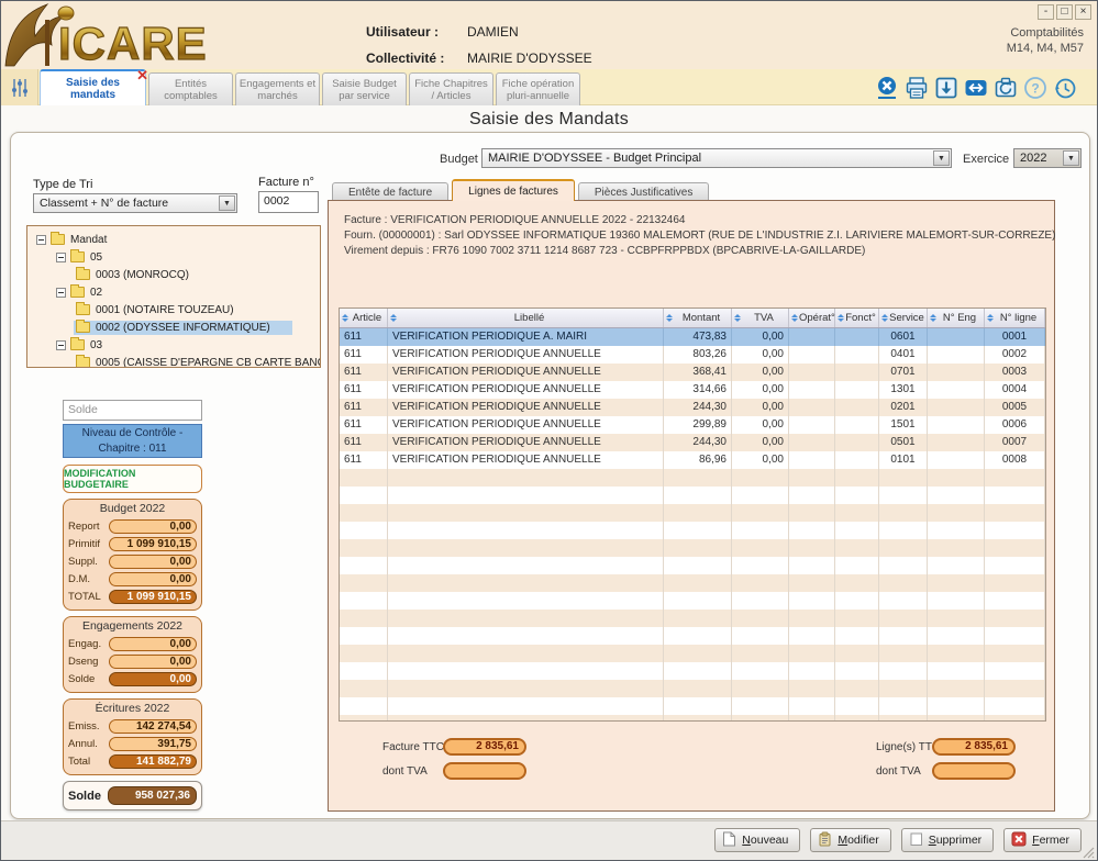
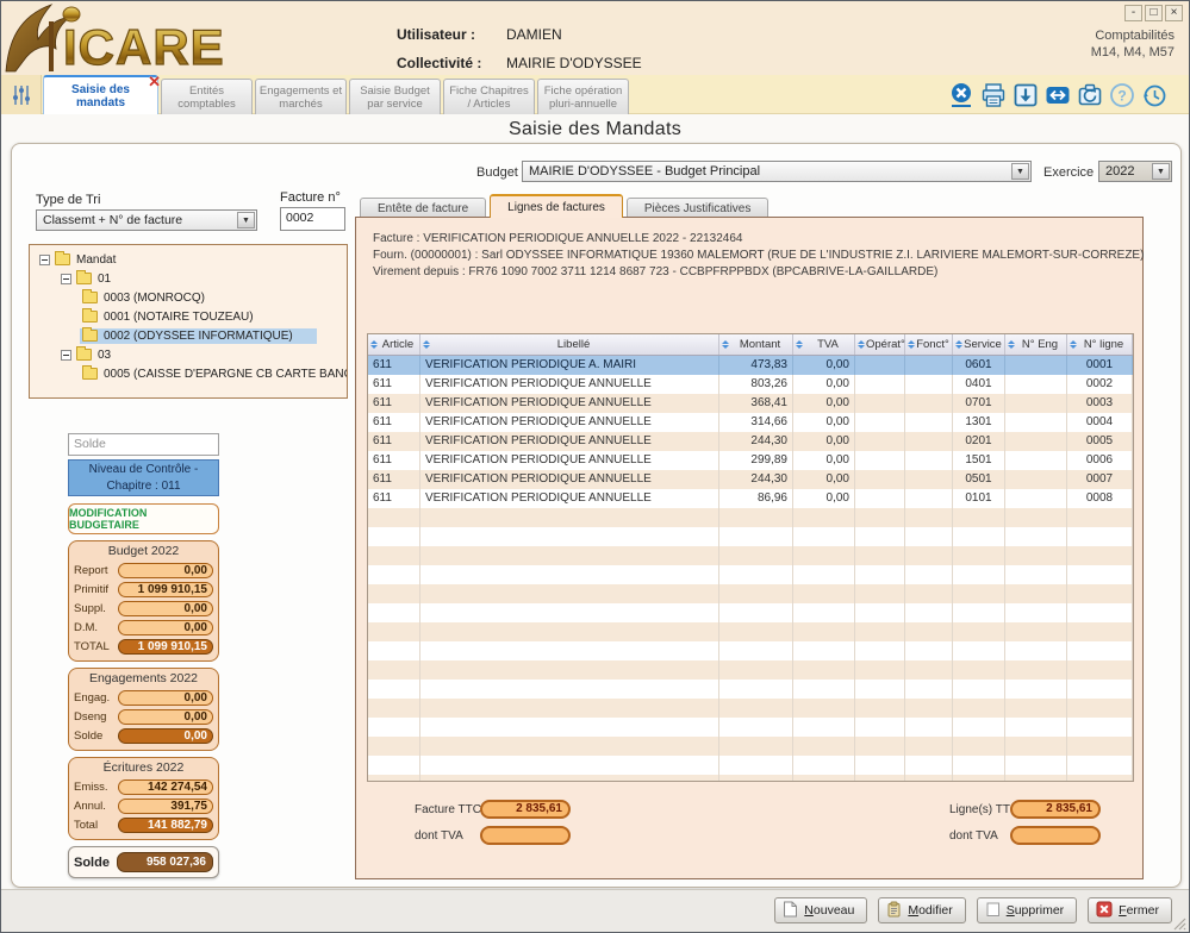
  ICARE
  Utilisateur :
  DAMIEN
  Collectivité :
  MAIRIE D'ODYSSEE
  -
  □
  ×
  Comptabilités
  M14, M4, M57
  Saisie des mandats
  ✕
  Entités comptables
  Engagements et marchés
  Saisie Budget par service
  Fiche Chapitres / Articles
  Fiche opération pluri-annuelle
  ?
  Saisie des Mandats
  Budget
  MAIRIE D'ODYSSEE - Budget Principal
  Exercice
  2022
  Type de Tri
  Classemt + N° de facture
  Facture n°
  0002
  Mandat
- 05
+ 01
  0003 (MONROCQ)
- 02
  0001 (NOTAIRE TOUZEAU)
  0002 (ODYSSEE INFORMATIQUE)
  03
  0005 (CAISSE D'EPARGNE CB CARTE BAN
  Solde
  Niveau de Contrôle -
  Chapitre : 011
  MODIFICATION BUDGETAIRE
  Budget 2022
  Report
  0,00
  Primitif
  1 099 910,15
  Suppl.
  0,00
  D.M.
  0,00
  TOTAL
  1 099 910,15
  Engagements 2022
  Engag.
  0,00
  Dseng
  0,00
  Solde
  0,00
  Écritures 2022
  Emiss.
  142 274,54
  Annul.
  391,75
  Total
  141 882,79
  Solde
  958 027,36
  Entête de facture
  Lignes de factures
  Pièces Justificatives
  Facture : VERIFICATION PERIODIQUE ANNUELLE 2022 - 22132464
  Fourn. (00000001) : Sarl ODYSSEE INFORMATIQUE 19360 MALEMORT (RUE DE L'INDUSTRIE Z.I. LARIVIERE MALEMORT-SUR-CORREZE)
  Virement depuis : FR76 1090 7002 3711 1214 8687 723 - CCBPFRPPBDX (BPCABRIVE-LA-GAILLARDE)
  Article
  Libellé
  Montant
  TVA
  Opérat°
  Fonct°
  Service
  N° Eng
  N° ligne
  611
  VERIFICATION PERIODIQUE A. MAIRI
  473,83
  0,00
  0601
  0001
  611
  VERIFICATION PERIODIQUE ANNUELLE
  803,26
  0,00
  0401
  0002
  611
  VERIFICATION PERIODIQUE ANNUELLE
  368,41
  0,00
  0701
  0003
  611
  VERIFICATION PERIODIQUE ANNUELLE
  314,66
  0,00
  1301
  0004
  611
  VERIFICATION PERIODIQUE ANNUELLE
  244,30
  0,00
  0201
  0005
  611
  VERIFICATION PERIODIQUE ANNUELLE
  299,89
  0,00
  1501
  0006
  611
  VERIFICATION PERIODIQUE ANNUELLE
  244,30
  0,00
  0501
  0007
  611
  VERIFICATION PERIODIQUE ANNUELLE
  86,96
  0,00
  0101
  0008
  Facture TTC
  2 835,61
  dont TVA
  Ligne(s) TT
  2 835,61
  dont TVA
  Nouveau
  Modifier
  Supprimer
  Fermer
